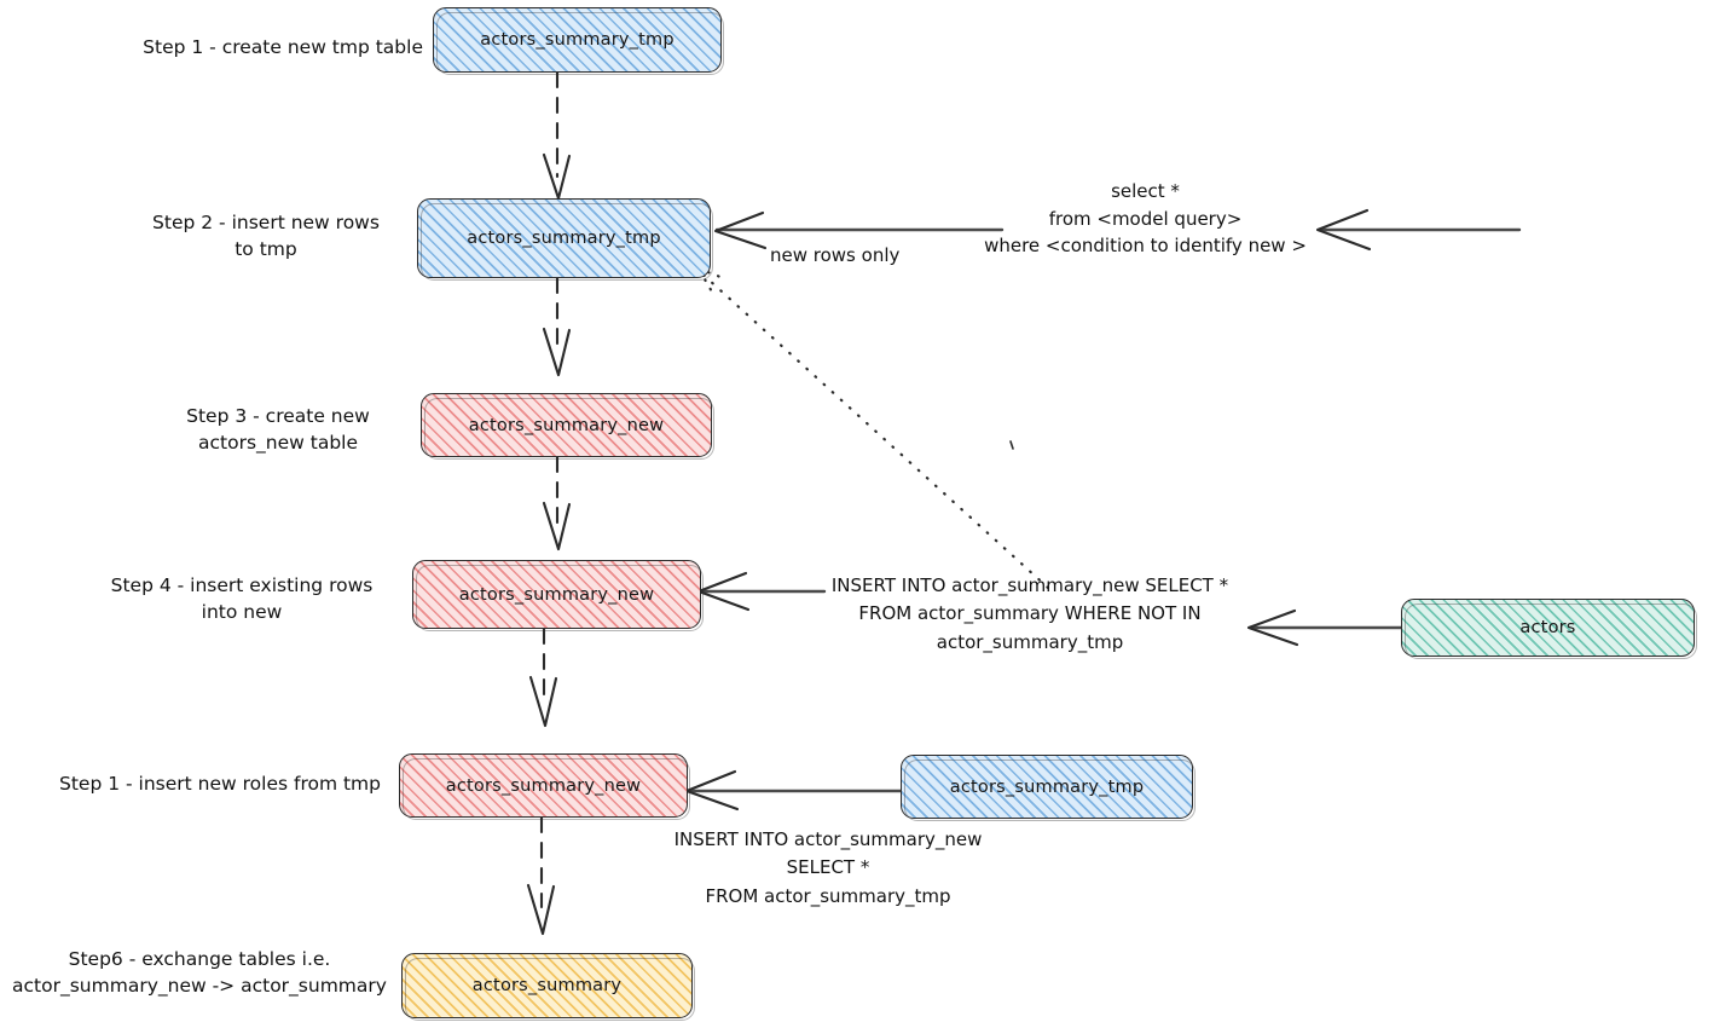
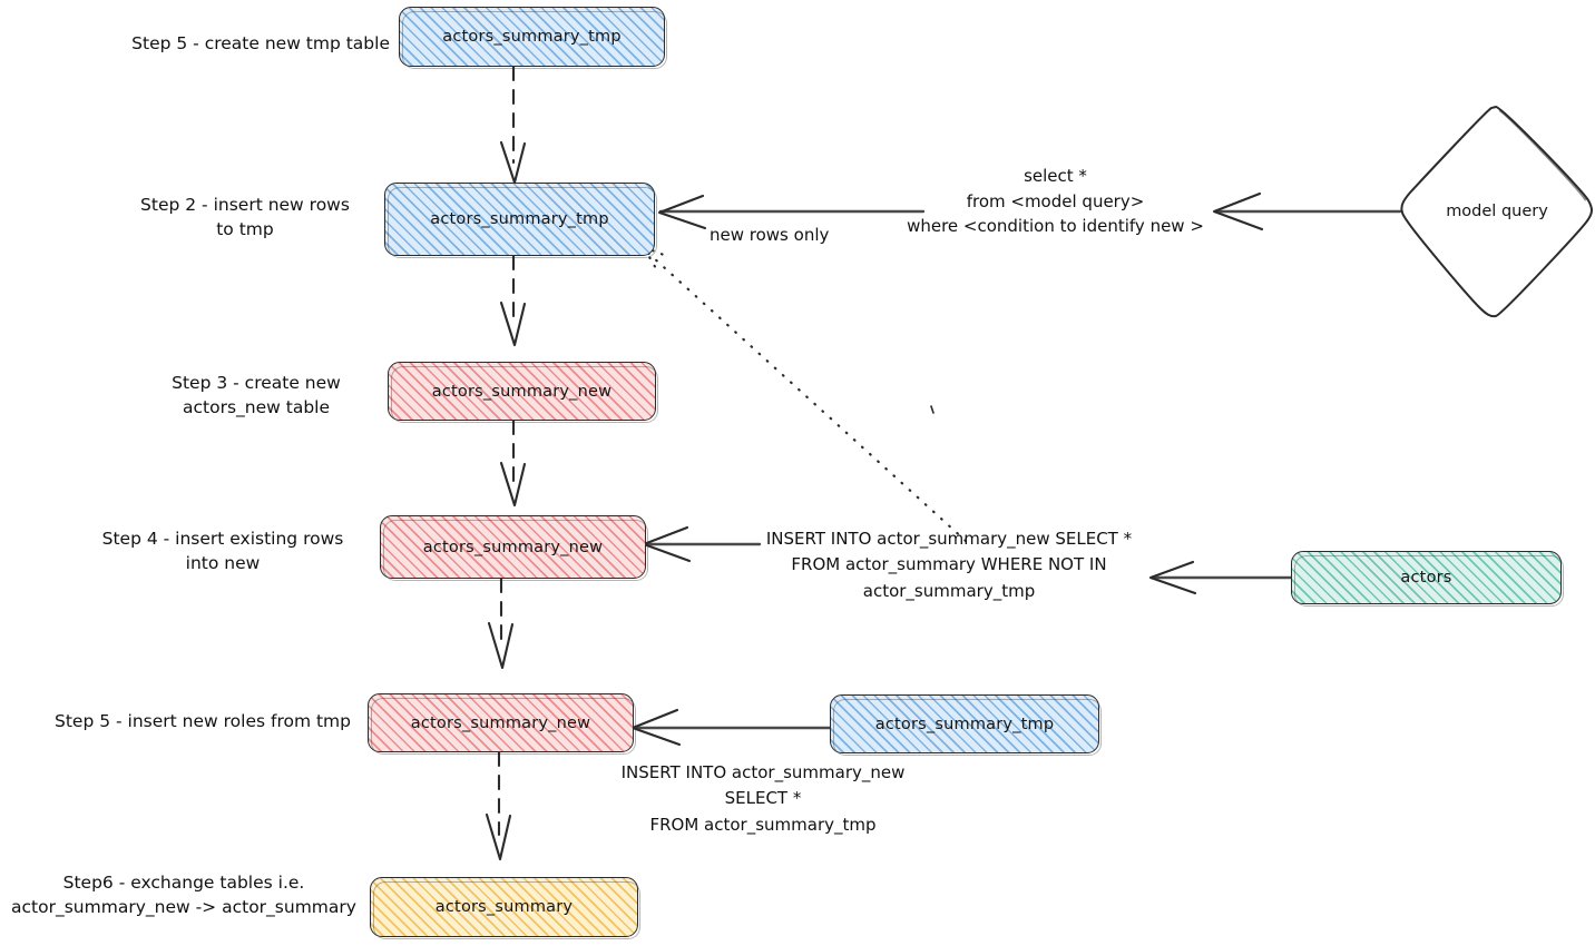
- Step 1 - create new tmp table
+ Step 5 - create new tmp table
  Step 2 - insert new rows
  to tmp
  Step 3 - create new
  actors_new table
  Step 4 - insert existing rows
  into new
- Step 1 - insert new roles from tmp
+ Step 5 - insert new roles from tmp
  Step6 - exchange tables i.e.
  actor_summary_new -> actor_summary
  actors_summary_tmp
  actors_summary_tmp
  actors_summary_new
  actors_summary_new
  actors_summary_new
  actors_summary_tmp
  actors_summary
  actors
+ model query
  new rows only
  select *
  from <model query>
  where <condition to identify new >
  INSERT INTO actor_summary_new SELECT *
  FROM actor_summary WHERE NOT IN
  actor_summary_tmp
  INSERT INTO actor_summary_new
  SELECT *
  FROM actor_summary_tmp
